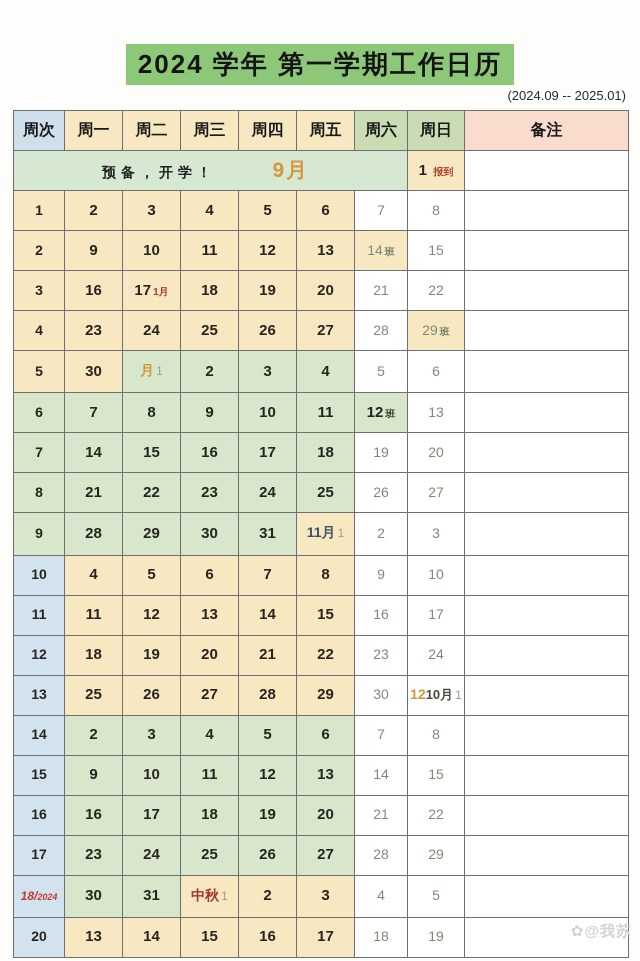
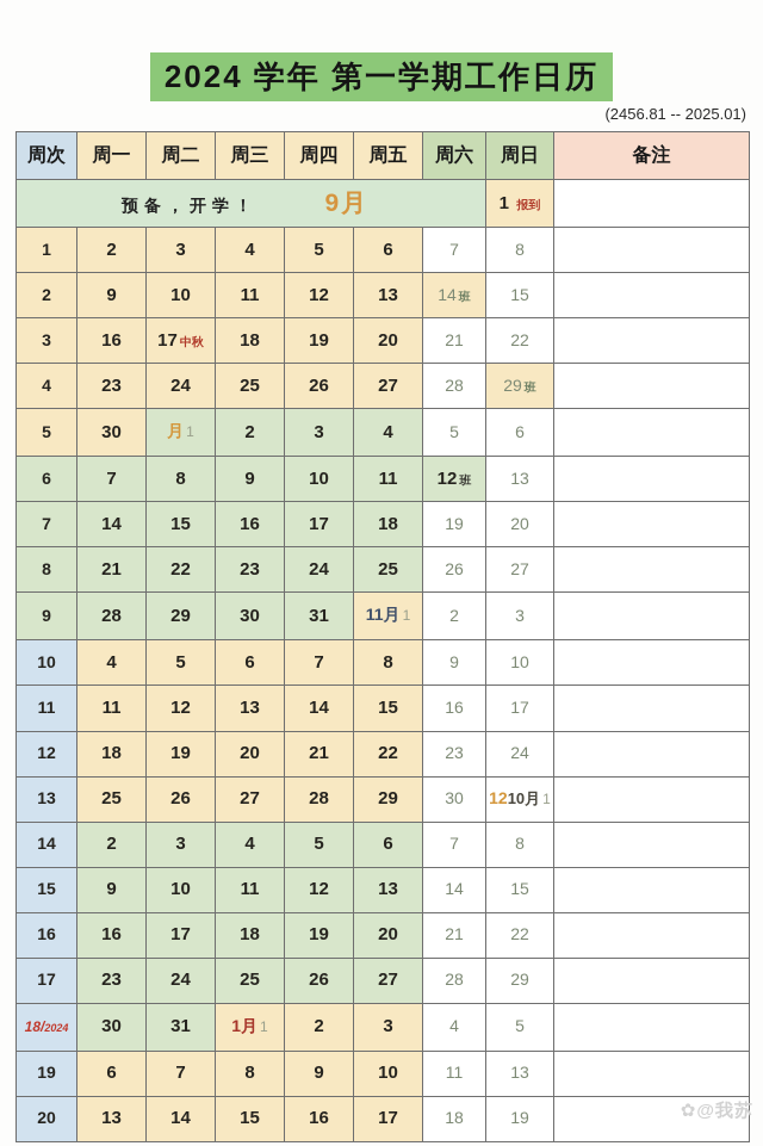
  2024 学年 第一学期工作日历
- (2024.09 -- 2025.01)
+ (2456.81 -- 2025.01)
  周次	周一	周二	周三	周四	周五	周六	周日	备注
  预备，开学！ 9月	1 报到
  1	2	3	4	5	6	7	8
  2	9	10	11	12	13	14 班	15
- 3	16	17 1月	18	19	20	21	22
+ 3	16	17 中秋	18	19	20	21	22
  4	23	24	25	26	27	28	29 班
  5	30	月 1	2	3	4	5	6
  6	7	8	9	10	11	12 班	13
  7	14	15	16	17	18	19	20
  8	21	22	23	24	25	26	27
  9	28	29	30	31	11月 1	2	3
  10	4	5	6	7	8	9	10
  11	11	12	13	14	15	16	17
  12	18	19	20	21	22	23	24
  13	25	26	27	28	29	30	1210月 1
  14	2	3	4	5	6	7	8
  15	9	10	11	12	13	14	15
  16	16	17	18	19	20	21	22
  17	23	24	25	26	27	28	29
- 18/2024	30	31	中秋 1	2	3	4	5
+ 18/2024	30	31	1月 1	2	3	4	5
+ 19	6	7	8	9	10	11	13
  20	13	14	15	16	17	18	19
  ✿@我苏
